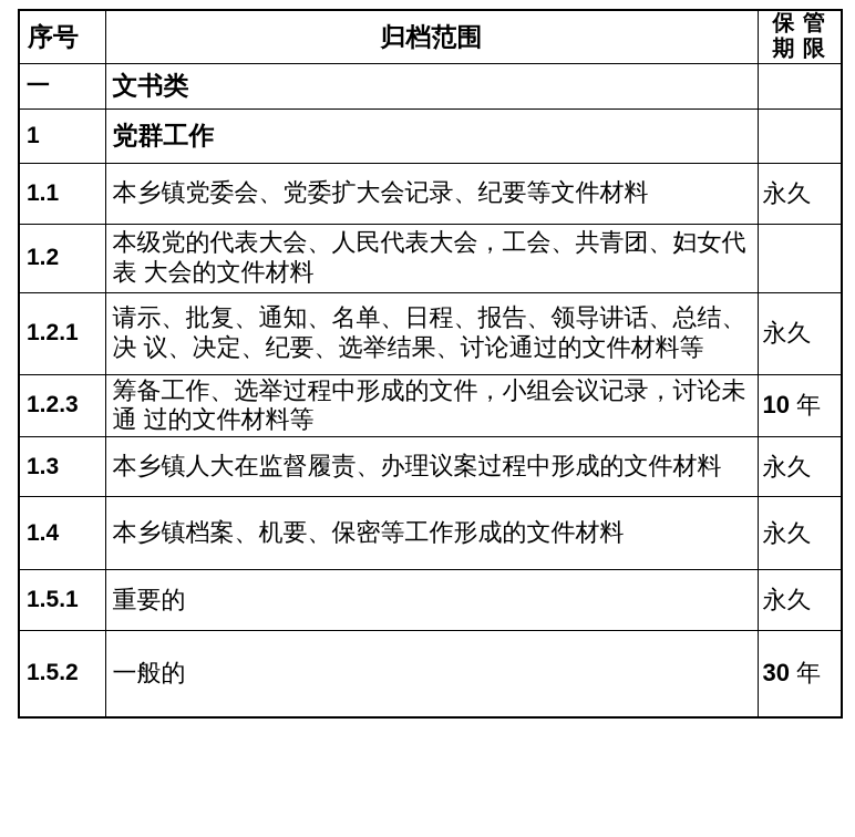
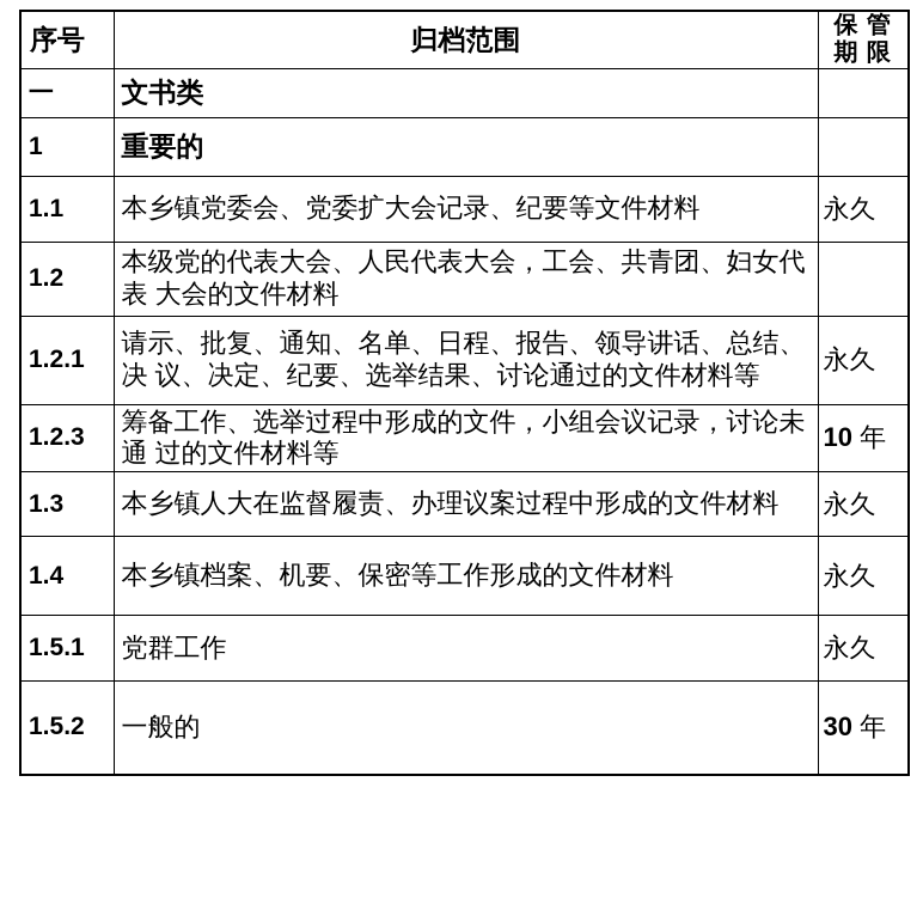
  序号	归档范围	保 管 期 限
  一	文书类
- 1	党群工作
+ 1	重要的
  1.1	本乡镇党委会、党委扩大会记录、纪要等文件材料	永久
  1.2	本级党的代表大会、人民代表大会，工会、共青团、妇女代 表 大会的文件材料
  1.2.1	请示、批复、通知、名单、日程、报告、领导讲话、总结、 决 议、决定、纪要、选举结果、讨论通过的文件材料等	永久
  1.2.3	筹备工作、选举过程中形成的文件，小组会议记录，讨论未 通 过的文件材料等	10 年
  1.3	本乡镇人大在监督履责、办理议案过程中形成的文件材料	永久
  1.4	本乡镇档案、机要、保密等工作形成的文件材料	永久
- 1.5.1	重要的	永久
+ 1.5.1	党群工作	永久
  1.5.2	一般的	30 年
